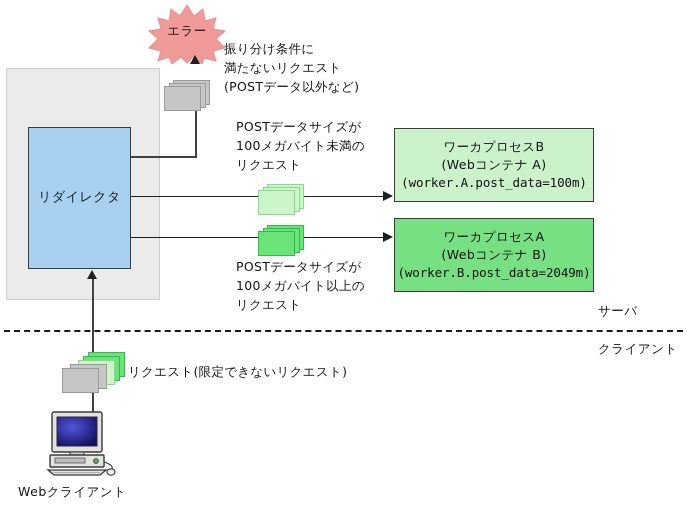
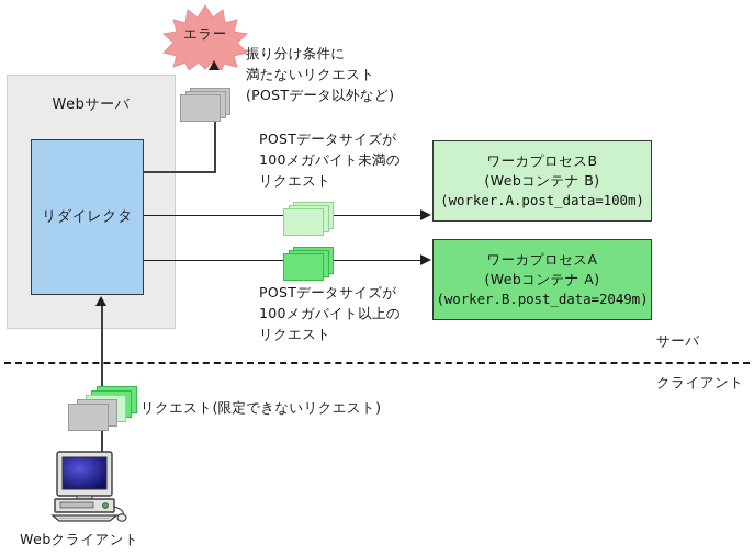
+ Webサーバ
  リダイレクタ
  エラー
  振り分け条件に
  満たないリクエスト
  (POSTデータ以外など)
  POSTデータサイズが
  100メガバイト未満の
  リクエスト
  POSTデータサイズが
  100メガバイト以上の
  リクエスト
  ワーカプロセスB
- (Webコンテナ A)
+ (Webコンテナ B)
  (worker.A.post_data=100m)
  ワーカプロセスA
- (Webコンテナ B)
+ (Webコンテナ A)
  (worker.B.post_data=2049m)
  サーバ
  クライアント
  リクエスト(限定できないリクエスト)
  Webクライアント
